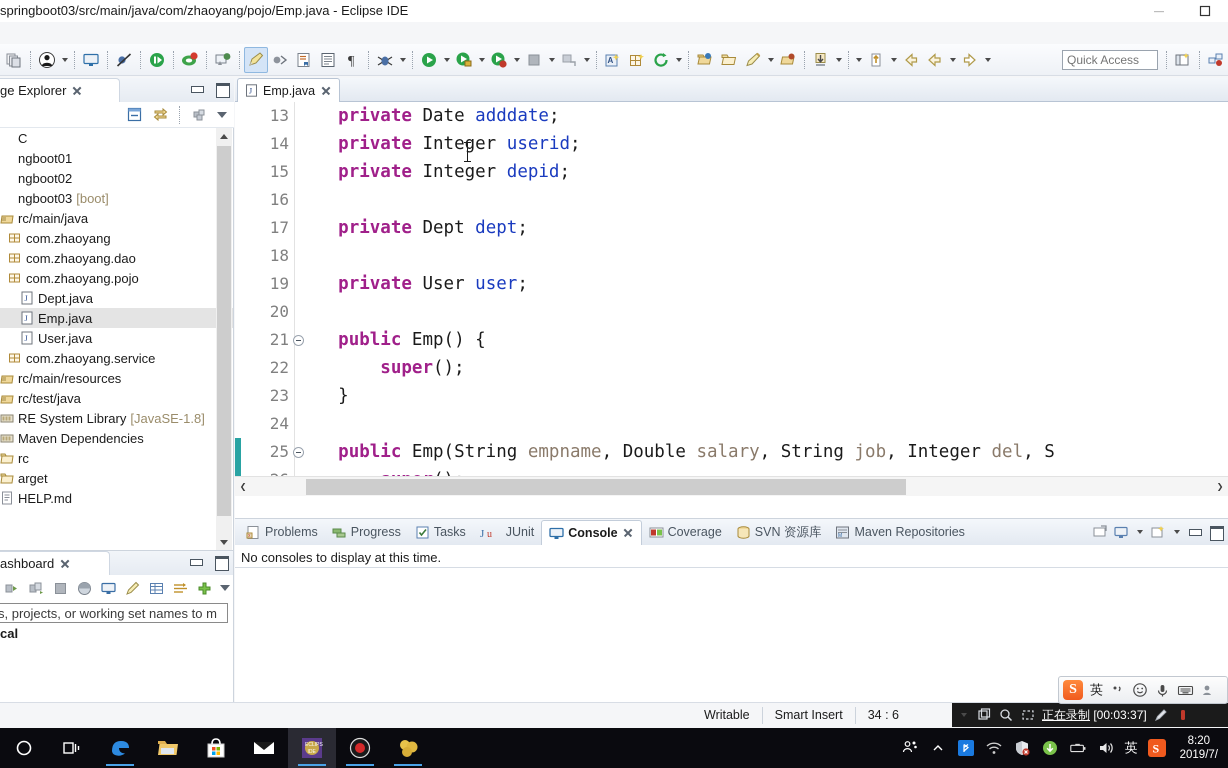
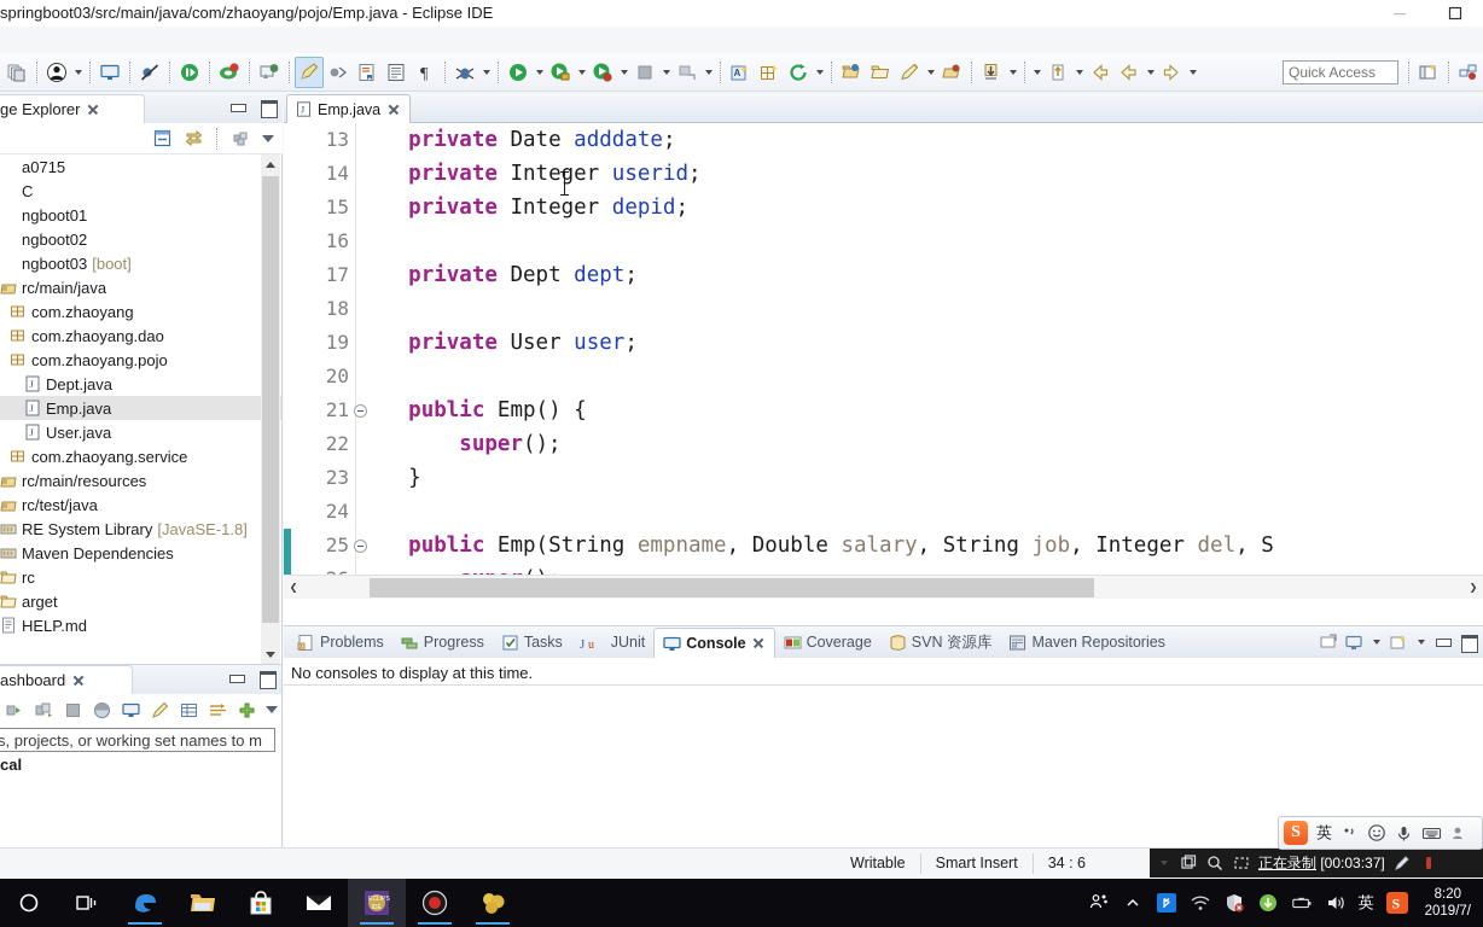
  springboot03/src/main/java/com/zhaoyang/pojo/Emp.java - Eclipse IDE
  ¶
  A
  Quick Access
  ge Explorer
+ a0715
  C
  ngboot01
  ngboot02
  ngboot03
  [boot]
  rc/main/java
  com.zhaoyang
  com.zhaoyang.dao
  com.zhaoyang.pojo
  J
  Dept.java
  J
  Emp.java
  J
  User.java
  com.zhaoyang.service
  rc/main/resources
  rc/test/java
  RE System Library
  [JavaSE-1.8]
  Maven Dependencies
  rc
  arget
  HELP.md
  ashboard
  s, projects, or working set names to m
  cal
  J
  Emp.java
  13
  14
  15
  16
  17
  18
  19
  20
  21
  22
  23
  24
  25
  private Date adddate;
  private Integer userid;
  private Integer depid;
  private Dept dept;
  private User user;
  public Emp() {
  super();
  }
  public Emp(String empname, Double salary, String job, Integer del, S
  ❮
  ❯
  Problems
  Progress
  Tasks
  J
  u
  JUnit
  Console
  Coverage
  SVN 资源库
  Maven Repositories
  No consoles to display at this time.
  Writable
  Smart Insert
  34 : 6
  正在录制 [00:03:37]
  S
  英
  英
  S
  8:20
  2019/7/
